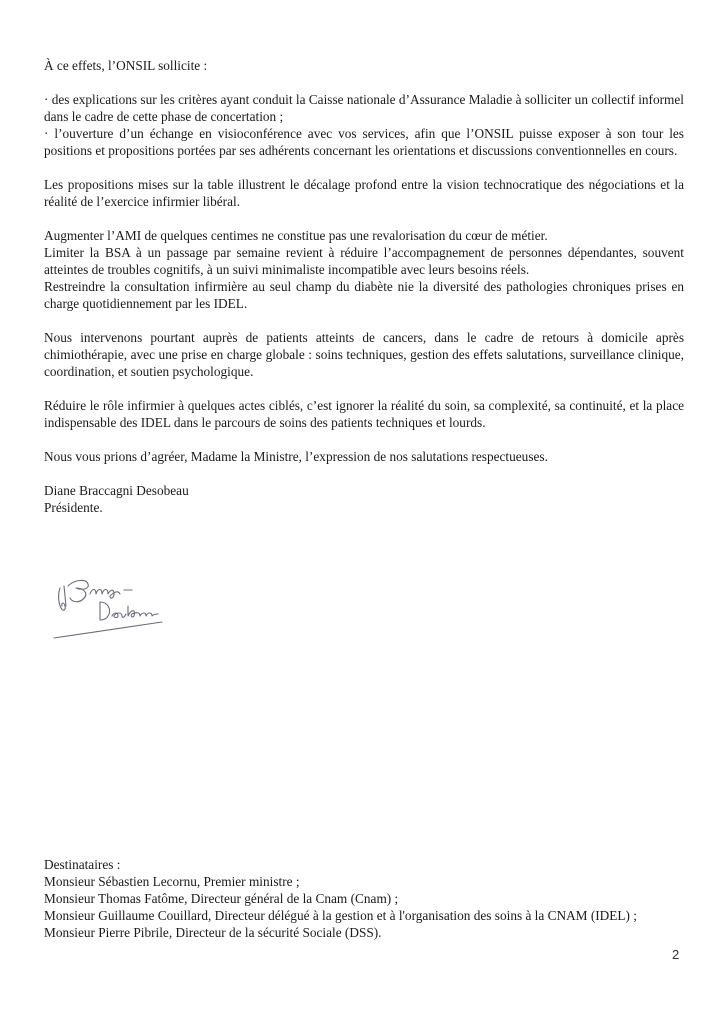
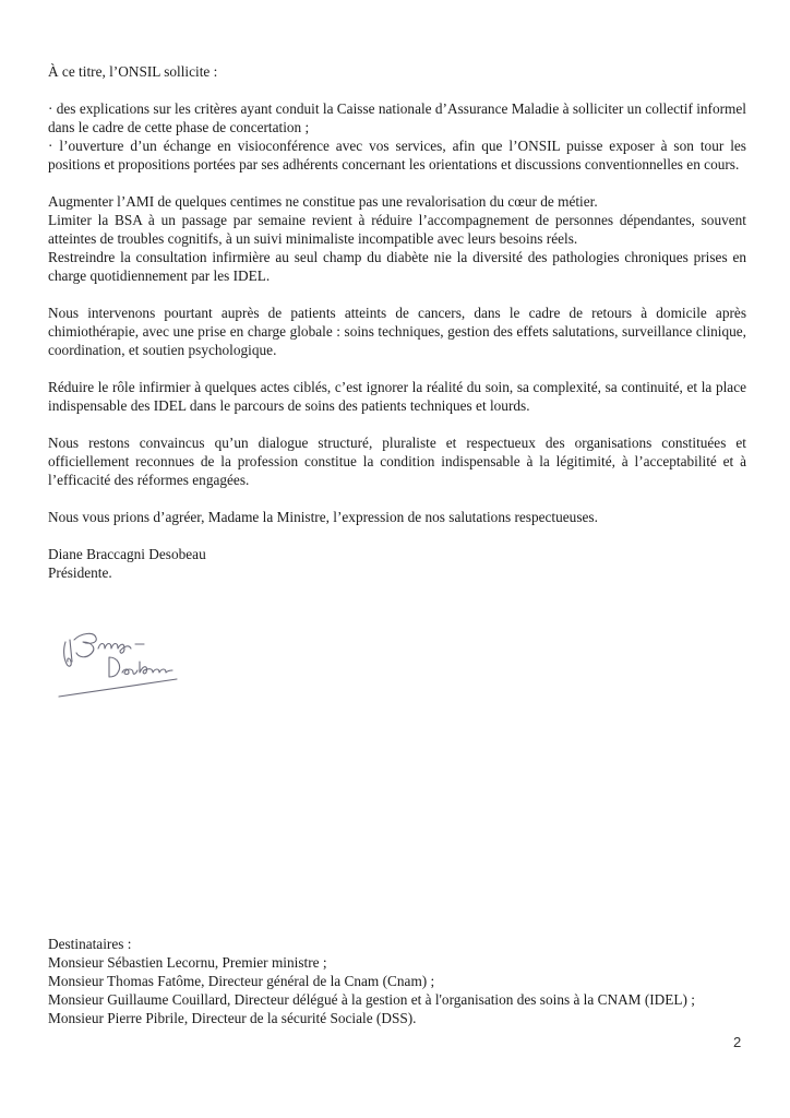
- À ce effets, l’ONSIL sollicite :
+ À ce titre, l’ONSIL sollicite :
  · des explications sur les critères ayant conduit la Caisse nationale d’Assurance Maladie à solliciter un collectif informel dans le cadre de cette phase de concertation ;
  · l’ouverture d’un échange en visioconférence avec vos services, afin que l’ONSIL puisse exposer à son tour les positions et propositions portées par ses adhérents concernant les orientations et discussions conventionnelles en cours.
- Les propositions mises sur la table illustrent le décalage profond entre la vision technocratique des négociations et la réalité de l’exercice infirmier libéral.
  Augmenter l’AMI de quelques centimes ne constitue pas une revalorisation du cœur de métier.
  Limiter la BSA à un passage par semaine revient à réduire l’accompagnement de personnes dépendantes, souvent atteintes de troubles cognitifs, à un suivi minimaliste incompatible avec leurs besoins réels.
  Restreindre la consultation infirmière au seul champ du diabète nie la diversité des pathologies chroniques prises en charge quotidiennement par les IDEL.
  Nous intervenons pourtant auprès de patients atteints de cancers, dans le cadre de retours à domicile après chimiothérapie, avec une prise en charge globale : soins techniques, gestion des effets salutations, surveillance clinique, coordination, et soutien psychologique.
  Réduire le rôle infirmier à quelques actes ciblés, c’est ignorer la réalité du soin, sa complexité, sa continuité, et la place indispensable des IDEL dans le parcours de soins des patients techniques et lourds.
+ Nous restons convaincus qu’un dialogue structuré, pluraliste et respectueux des organisations constituées et officiellement reconnues de la profession constitue la condition indispensable à la légitimité, à l’acceptabilité et à l’efficacité des réformes engagées.
  Nous vous prions d’agréer, Madame la Ministre, l’expression de nos salutations respectueuses.
  Diane Braccagni Desobeau
  Présidente.
  Destinataires :
  Monsieur Sébastien Lecornu, Premier ministre ;
  Monsieur Thomas Fatôme, Directeur général de la Cnam (Cnam) ;
  Monsieur Guillaume Couillard, Directeur délégué à la gestion et à l'organisation des soins à la CNAM (IDEL) ;
  Monsieur Pierre Pibrile, Directeur de la sécurité Sociale (DSS).
  2
